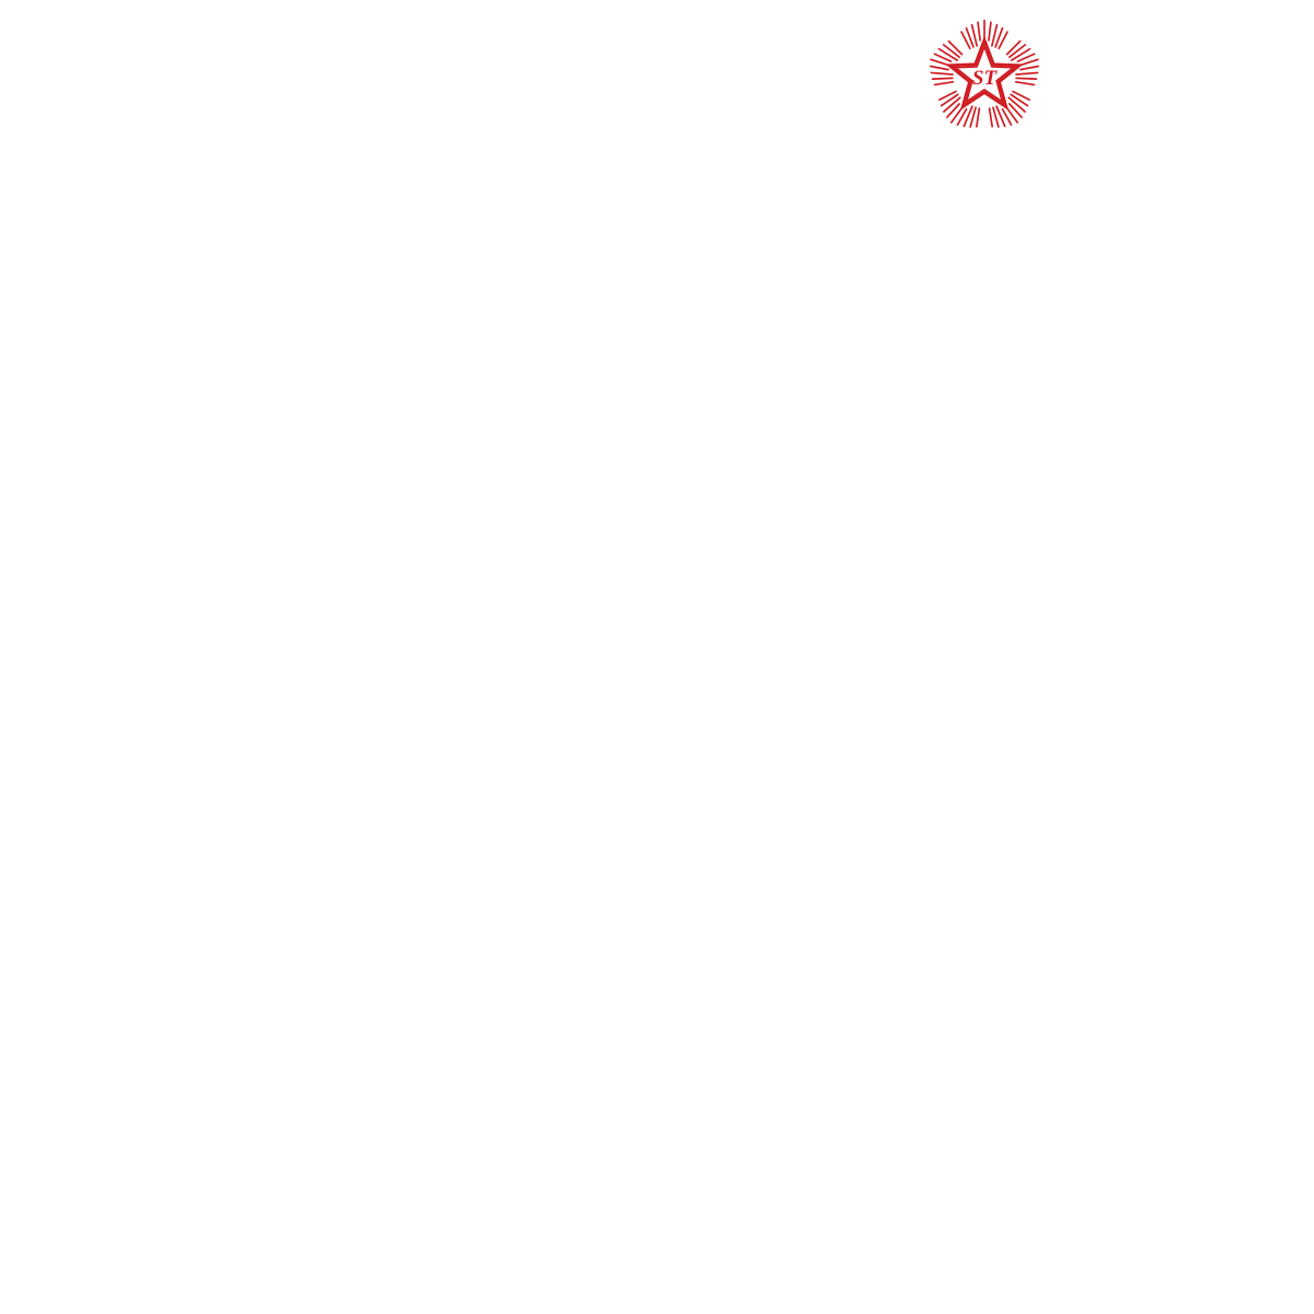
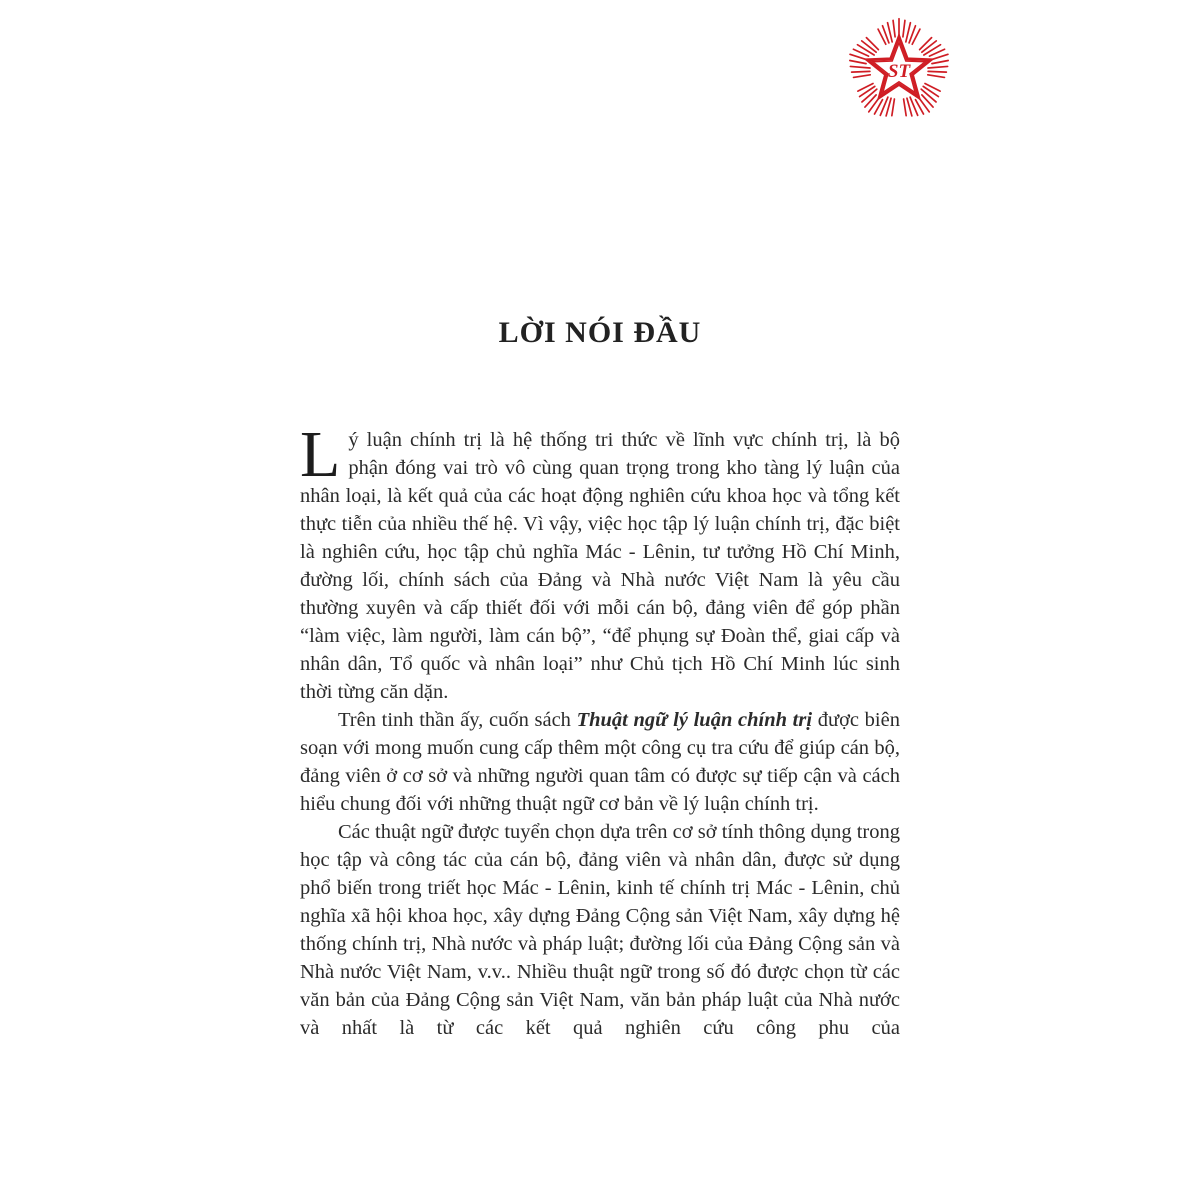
  ST
+ LỜI NÓI ĐẦU
+ L
+ ý luận chính trị là hệ thống tri thức về lĩnh vực chính trị, là bộ phận đóng vai trò vô cùng quan trọng trong kho tàng lý luận của nhân loại, là kết quả của các hoạt động nghiên cứu khoa học và tổng kết thực tiễn của nhiều thế hệ. Vì vậy, việc học tập lý luận chính trị, đặc biệt là nghiên cứu, học tập chủ nghĩa Mác - Lênin, tư tưởng Hồ Chí Minh, đường lối, chính sách của Đảng và Nhà nước Việt Nam là yêu cầu thường xuyên và cấp thiết đối với mỗi cán bộ, đảng viên để góp phần “làm việc, làm người, làm cán bộ”, “để phụng sự Đoàn thể, giai cấp và nhân dân, Tổ quốc và nhân loại” như Chủ tịch Hồ Chí Minh lúc sinh thời từng căn dặn.
+ Trên tinh thần ấy, cuốn sách Thuật ngữ lý luận chính trị được biên soạn với mong muốn cung cấp thêm một công cụ tra cứu để giúp cán bộ, đảng viên ở cơ sở và những người quan tâm có được sự tiếp cận và cách hiểu chung đối với những thuật ngữ cơ bản về lý luận chính trị.
+ Các thuật ngữ được tuyển chọn dựa trên cơ sở tính thông dụng trong học tập và công tác của cán bộ, đảng viên và nhân dân, được sử dụng phổ biến trong triết học Mác - Lênin, kinh tế chính trị Mác - Lênin, chủ nghĩa xã hội khoa học, xây dựng Đảng Cộng sản Việt Nam, xây dựng hệ thống chính trị, Nhà nước và pháp luật; đường lối của Đảng Cộng sản và Nhà nước Việt Nam, v.v.. Nhiều thuật ngữ trong số đó được chọn từ các văn bản của Đảng Cộng sản Việt Nam, văn bản pháp luật của Nhà nước và nhất là từ các kết quả nghiên cứu công phu của
